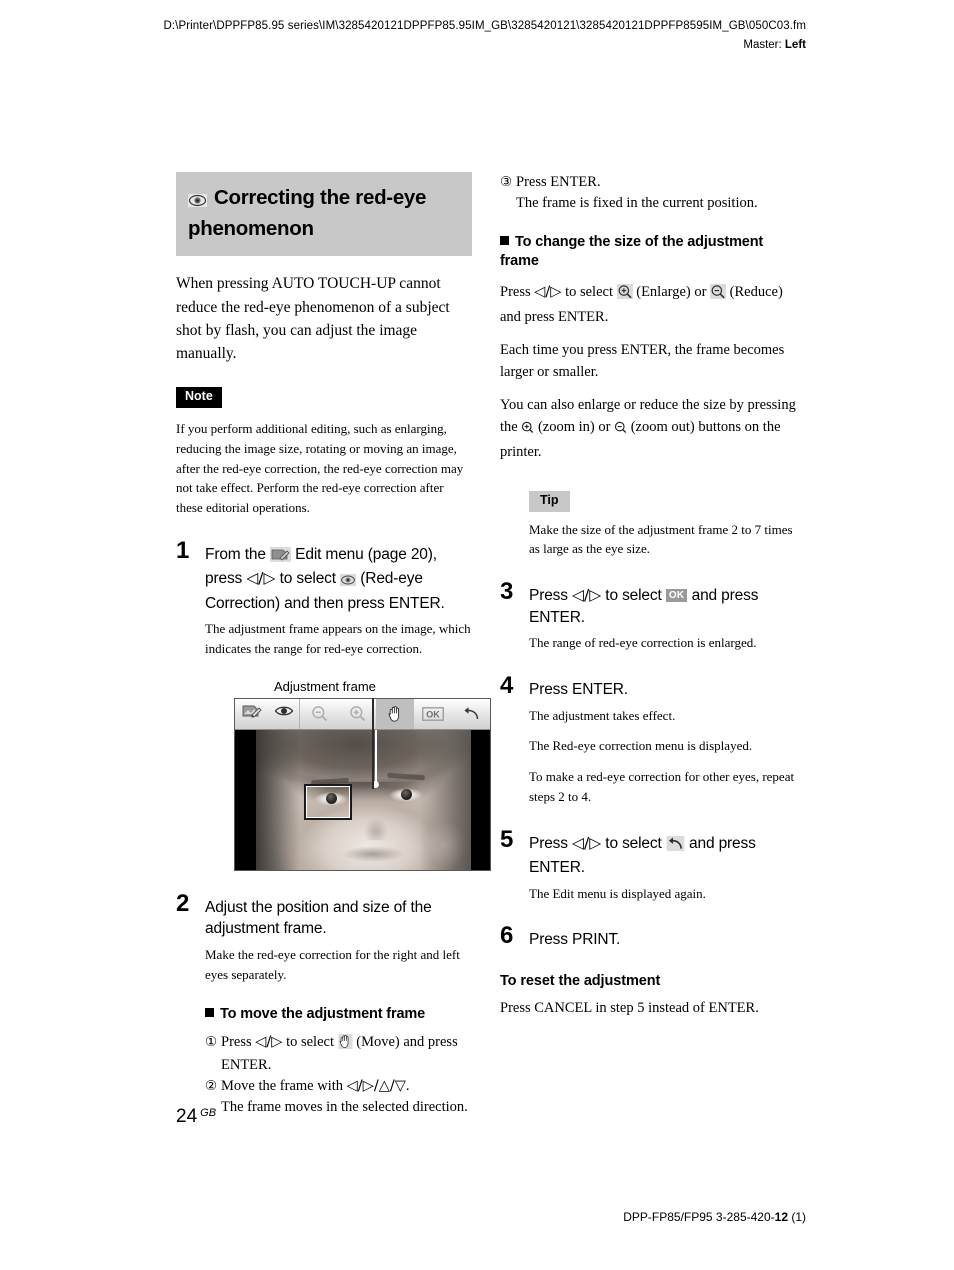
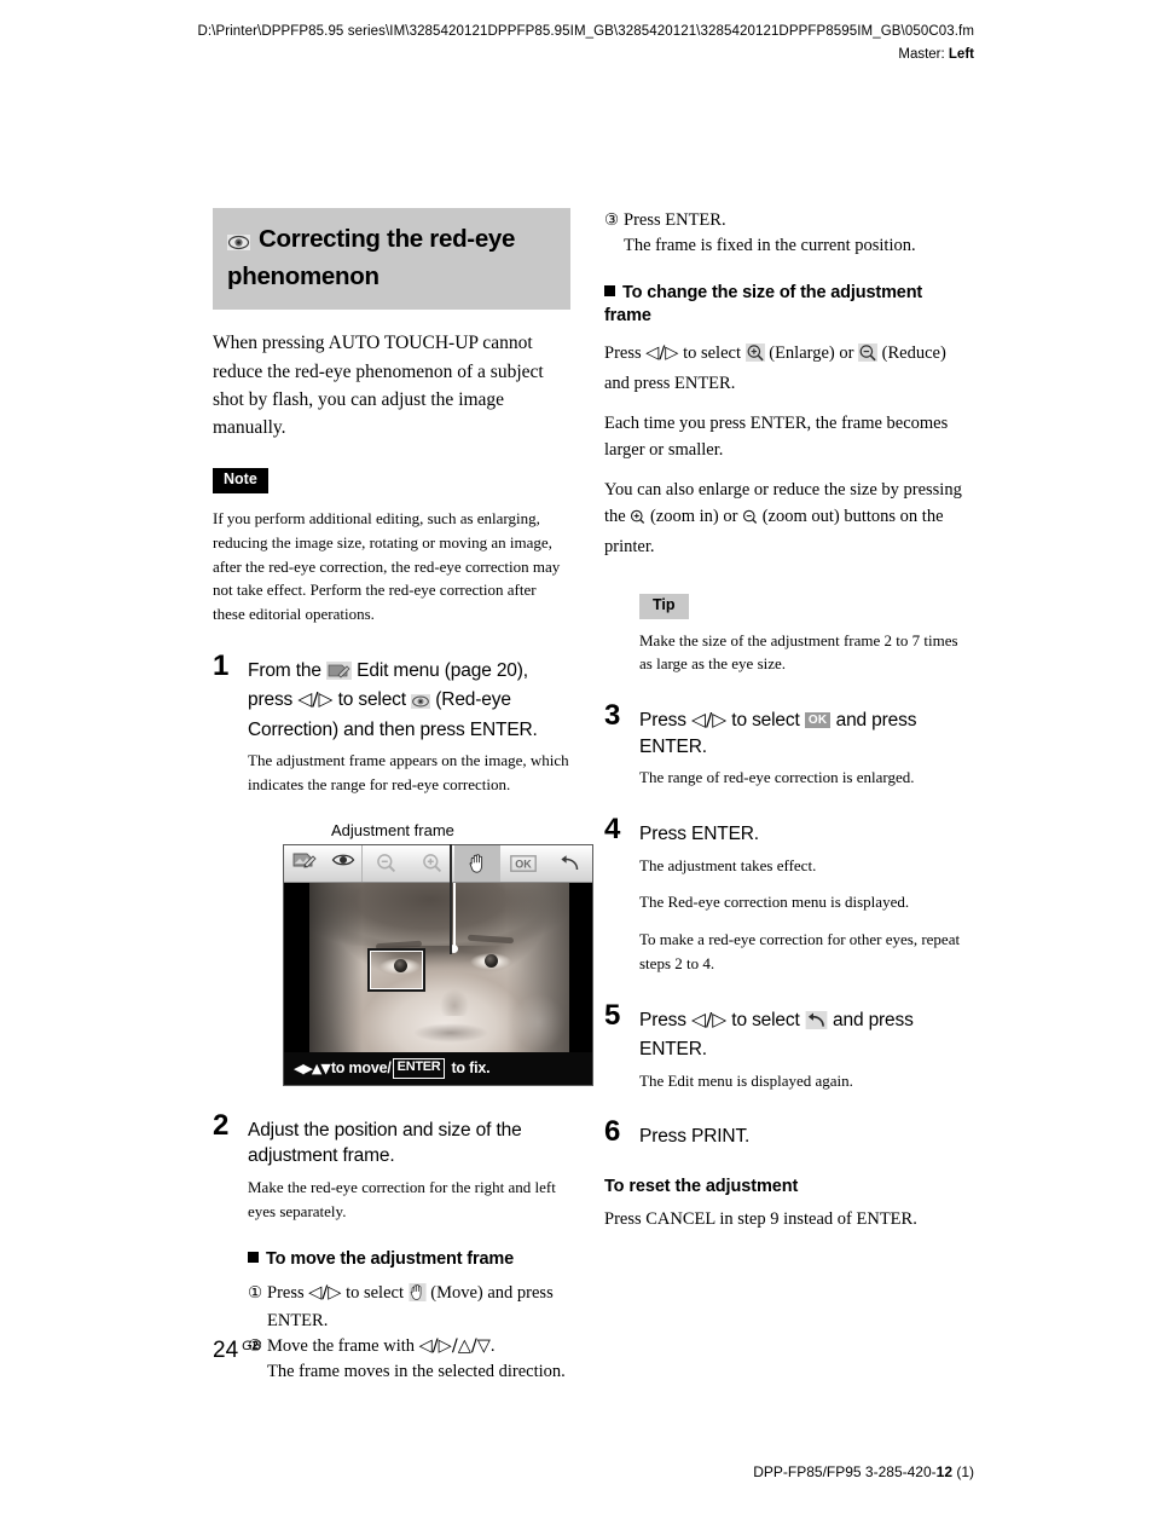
  D:\Printer\DPPFP85.95 series\IM\3285420121DPPFP85.95IM_GB\3285420121\3285420121DPPFP8595IM_GB\050C03.fm
  Master: Left
  Correcting the red-eye phenomenon
  When pressing AUTO TOUCH-UP cannot reduce the red-eye phenomenon of a subject shot by flash, you can adjust the image manually.
  Note
  If you perform additional editing, such as enlarging, reducing the image size, rotating or moving an image, after the red-eye correction, the red-eye correction may not take effect. Perform the red-eye correction after these editorial operations.
  1
  From the Edit menu (page 20), press ◁/▷ to select (Red-eye Correction) and then press ENTER.
  The adjustment frame appears on the image, which indicates the range for red-eye correction.
  Adjustment frame
  OK
+ ◀▶▲▼
+ to move/
+ ENTER
+ to fix.
  2
  Adjust the position and size of the adjustment frame.
  Make the red-eye correction for the right and left eyes separately.
  To move the adjustment frame
  ①
  Press ◁/▷ to select (Move) and press ENTER.
  ②
  Move the frame with ◁/▷/△/▽.
  The frame moves in the selected direction.
  ③
  Press ENTER.
  The frame is fixed in the current position.
  To change the size of the adjustment frame
  Press ◁/▷ to select (Enlarge) or (Reduce) and press ENTER.
  Each time you press ENTER, the frame becomes larger or smaller.
  You can also enlarge or reduce the size by pressing the (zoom in) or (zoom out) buttons on the printer.
  Tip
  Make the size of the adjustment frame 2 to 7 times as large as the eye size.
  3
  Press ◁/▷ to select OK and press ENTER.
  The range of red-eye correction is enlarged.
  4
  Press ENTER.
  The adjustment takes effect.
  The Red-eye correction menu is displayed.
  To make a red-eye correction for other eyes, repeat steps 2 to 4.
  5
  Press ◁/▷ to select and press ENTER.
  The Edit menu is displayed again.
  6
  Press PRINT.
  To reset the adjustment
- Press CANCEL in step 5 instead of ENTER.
+ Press CANCEL in step 9 instead of ENTER.
  24 GB
  DPP-FP85/FP95 3-285-420-12 (1)
